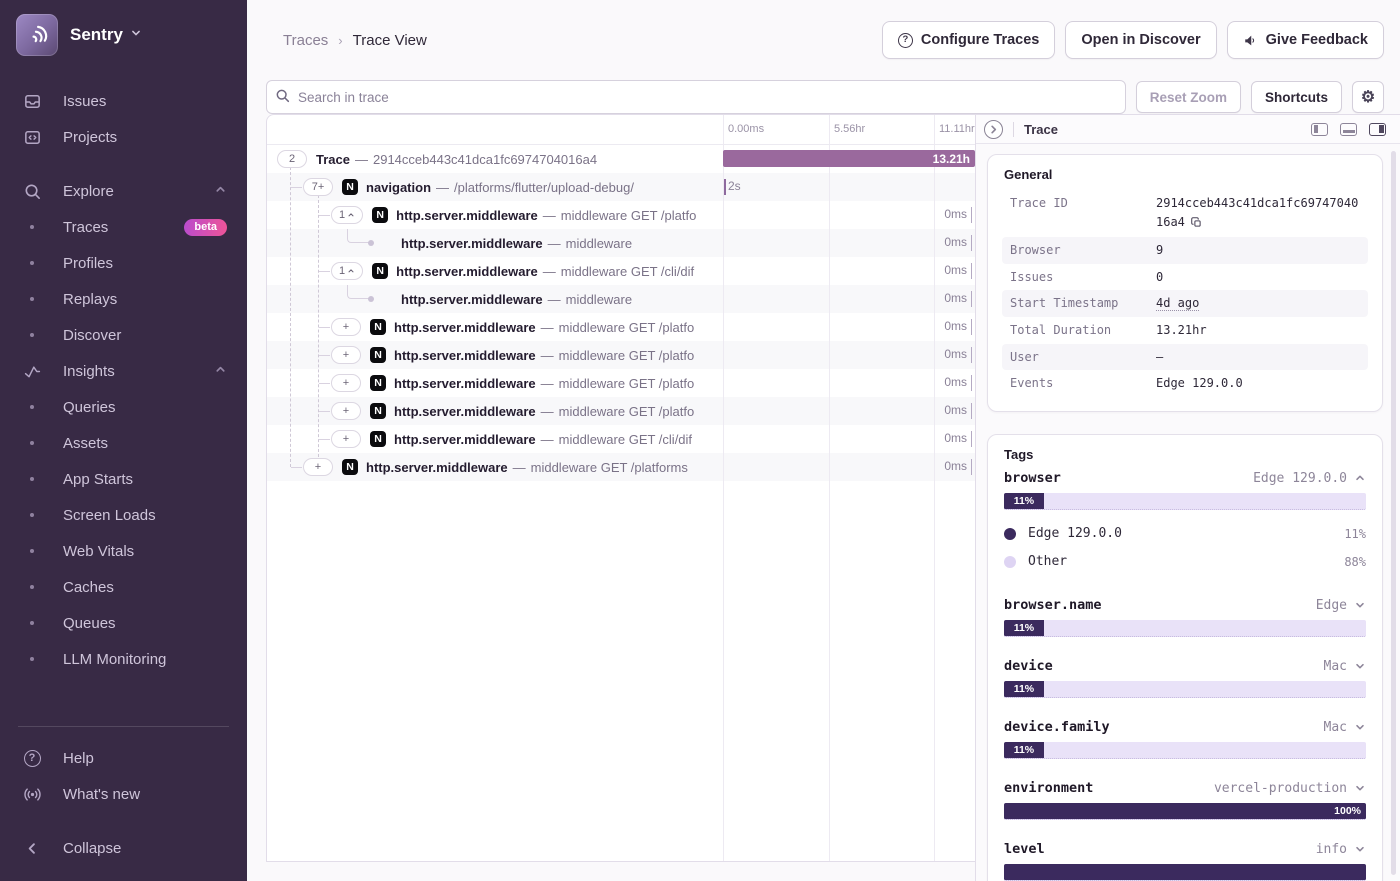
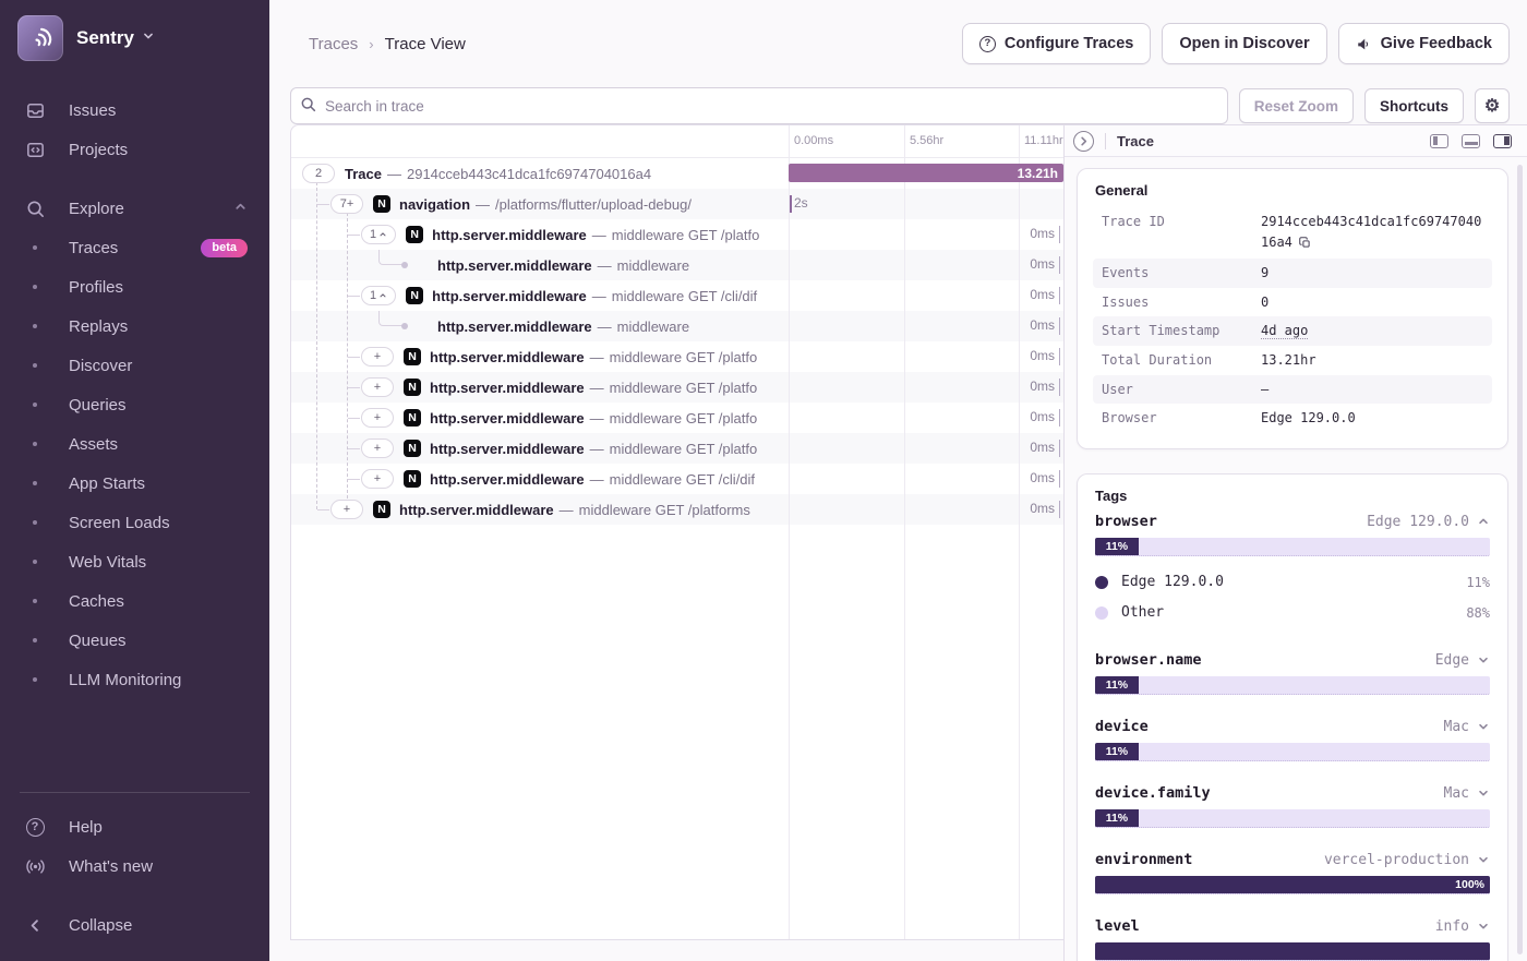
  Sentry
  Issues
  Projects
  Explore
  Traces
  beta
  Profiles
  Replays
  Discover
- Insights
  Queries
  Assets
  App Starts
  Screen Loads
  Web Vitals
  Caches
  Queues
  LLM Monitoring
  ?
  Help
  What's new
  Collapse
  Traces
  ›
  Trace View
  ?
  Configure Traces
  Open in Discover
  Give Feedback
  Search in trace
  Reset Zoom
  Shortcuts
  ⚙
  0.00ms
  5.56hr
  11.11hr
  2
  Trace
  —
  2914cceb443c41dca1fc6974704016a4
  13.21h
  7+
  N
  navigation
  —
  /platforms/flutter/upload-debug/
  2s
  1
  N
  http.server.middleware
  —
  middleware GET /platfo
  0ms
  http.server.middleware
  —
  middleware
  0ms
  1
  N
  http.server.middleware
  —
  middleware GET /cli/dif
  0ms
  http.server.middleware
  —
  middleware
  0ms
  +
  N
  http.server.middleware
  —
  middleware GET /platfo
  0ms
  +
  N
  http.server.middleware
  —
  middleware GET /platfo
  0ms
  +
  N
  http.server.middleware
  —
  middleware GET /platfo
  0ms
  +
  N
  http.server.middleware
  —
  middleware GET /platfo
  0ms
  +
  N
  http.server.middleware
  —
  middleware GET /cli/dif
  0ms
  +
  N
  http.server.middleware
  —
  middleware GET /platforms
  0ms
  Trace
  General
  Trace ID
  2914cceb443c41dca1fc6974704016a4
- Browser
+ Events
  9
  Issues
  0
  Start Timestamp
  4d ago
  Total Duration
  13.21hr
  User
  —
- Events
+ Browser
  Edge 129.0.0
  Tags
  browser
  Edge 129.0.0
  11%
  Edge 129.0.0
  11%
  Other
  88%
  browser.name
  Edge
  11%
  device
  Mac
  11%
  device.family
  Mac
  11%
  environment
  vercel-production
  100%
  level
  info
